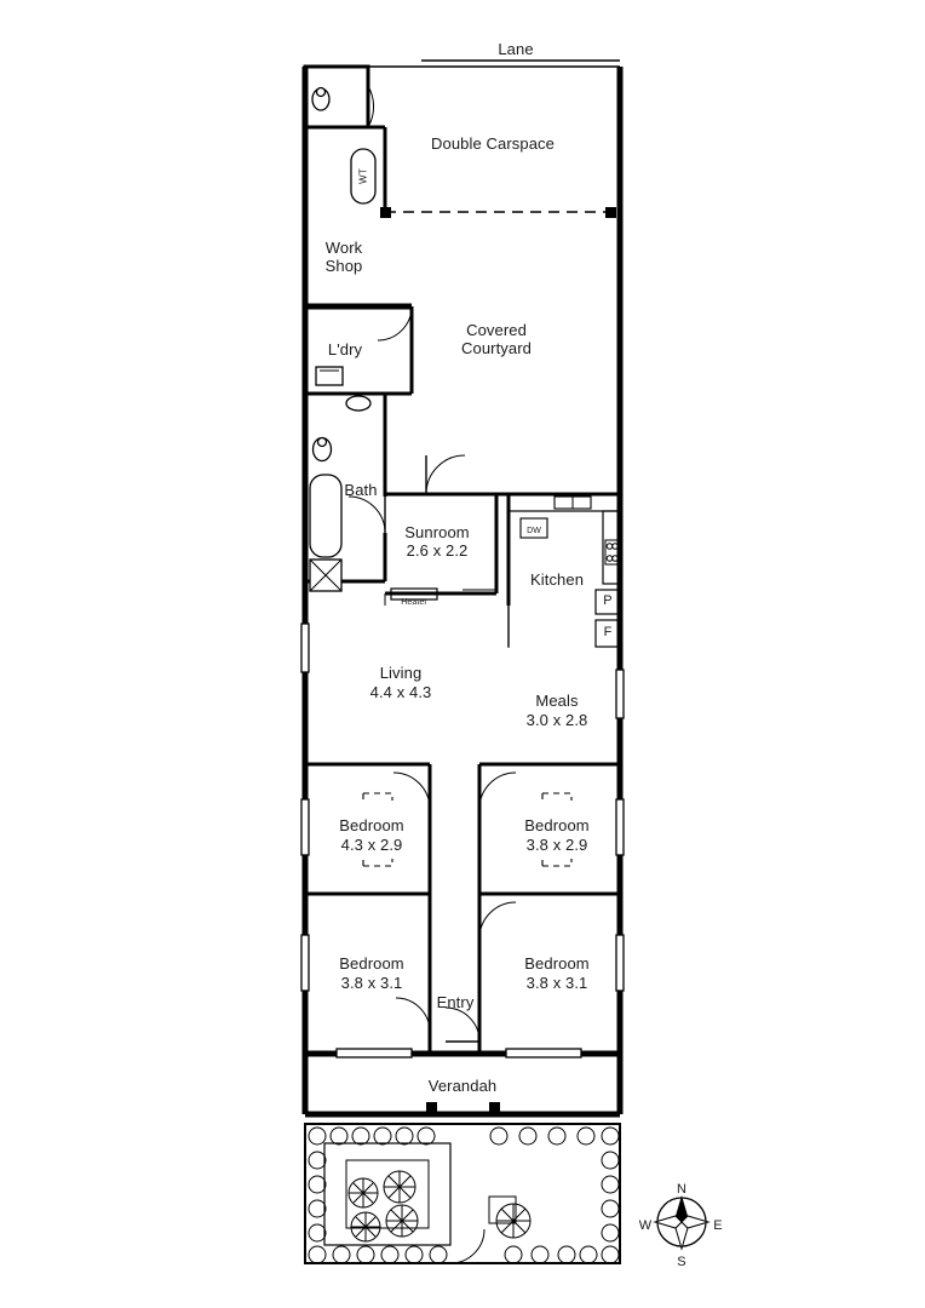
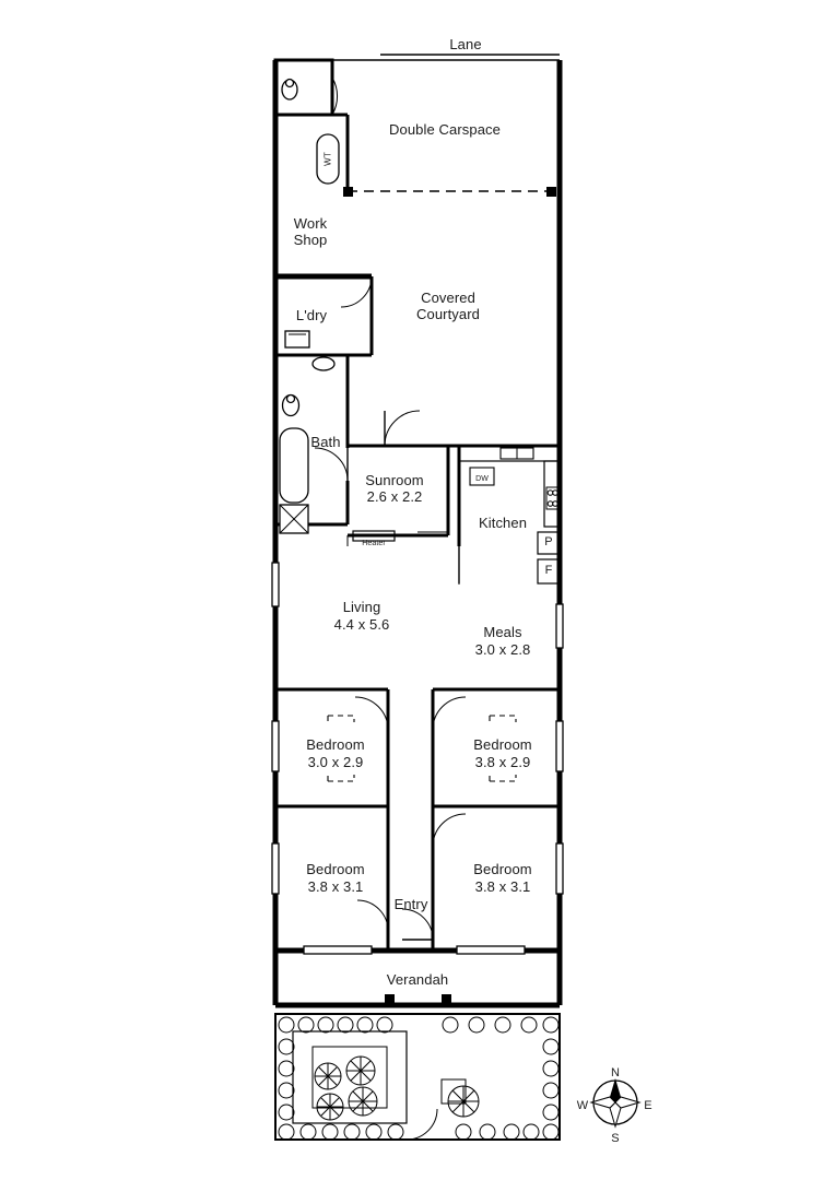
  Lane
  Double Carspace
  Work
  Shop
  L'dry
  Covered
  Courtyard
  Bath
  Sunroom
  2.6 x 2.2
  Kitchen
  P
  F
  Living
- 4.4 x 4.3
+ 4.4 x 5.6
  Meals
  3.0 x 2.8
  Bedroom
- 4.3 x 2.9
+ 3.0 x 2.9
  Bedroom
  3.8 x 2.9
  Bedroom
  3.8 x 3.1
  Bedroom
  3.8 x 3.1
  Entry
  Verandah
  N
  S
  W
  E
